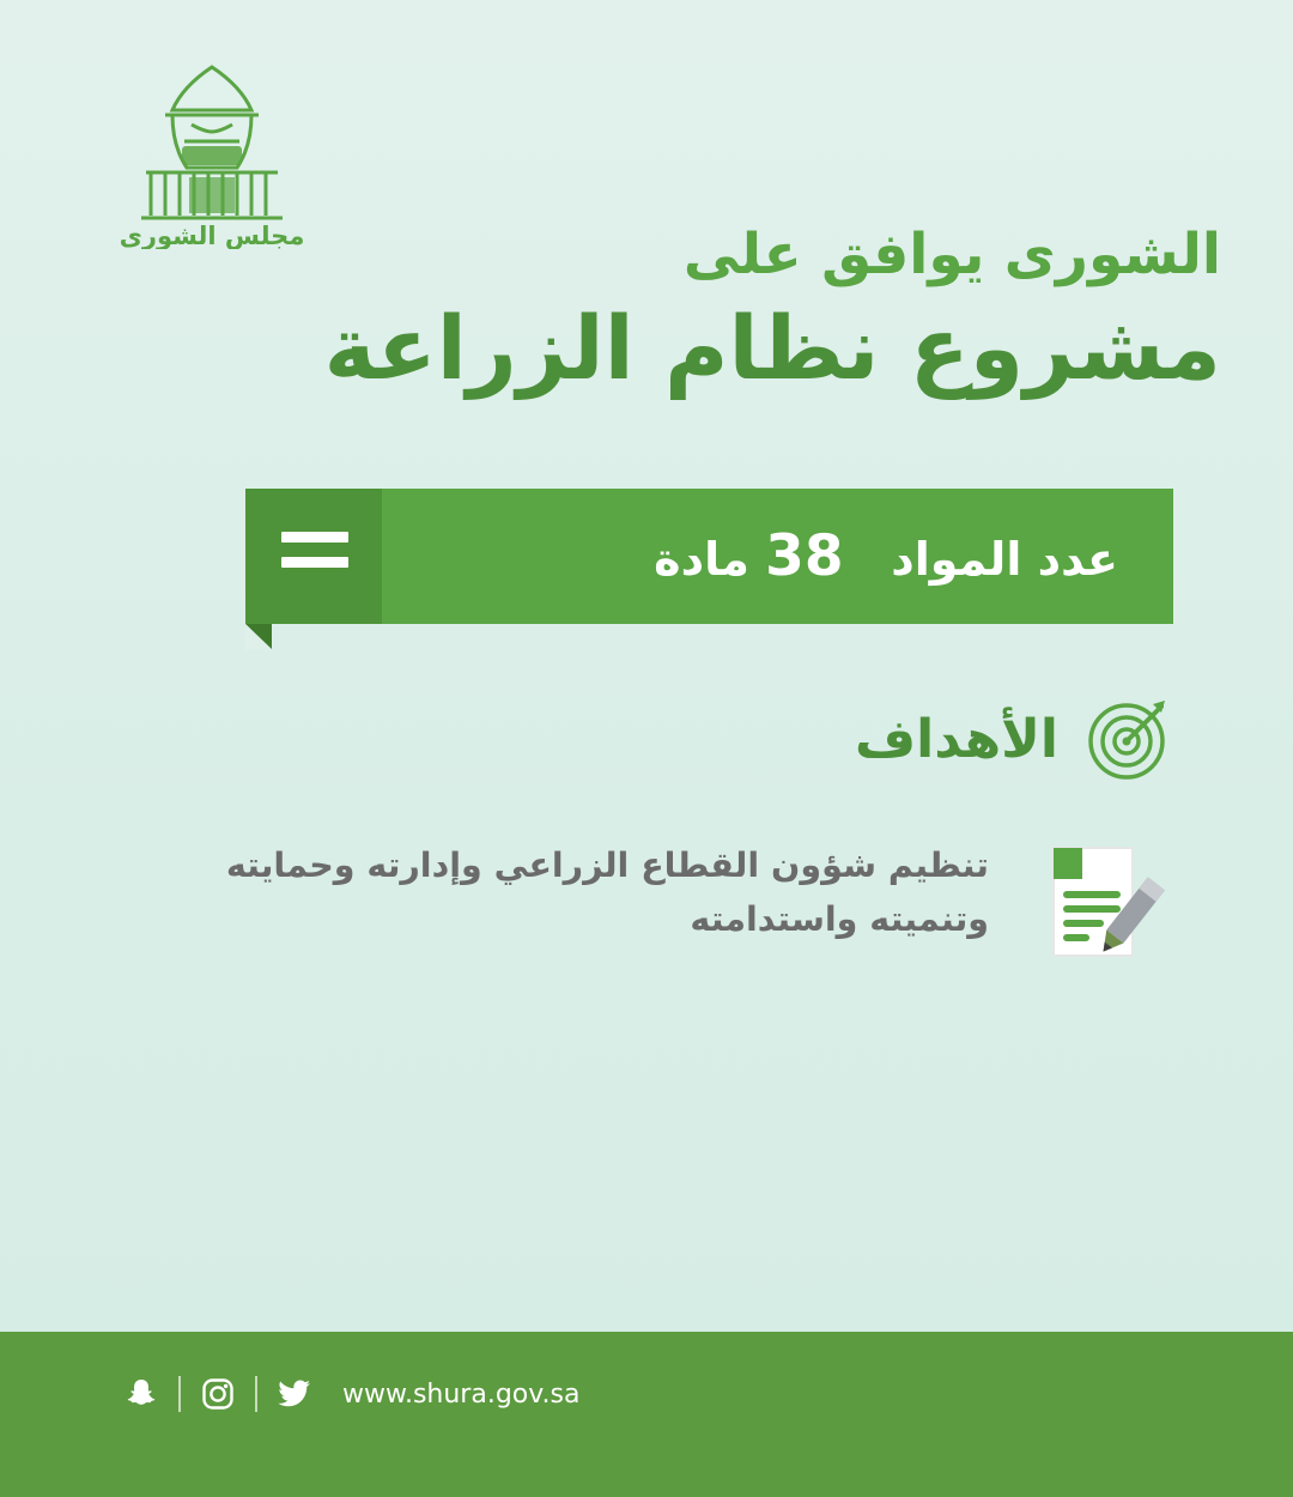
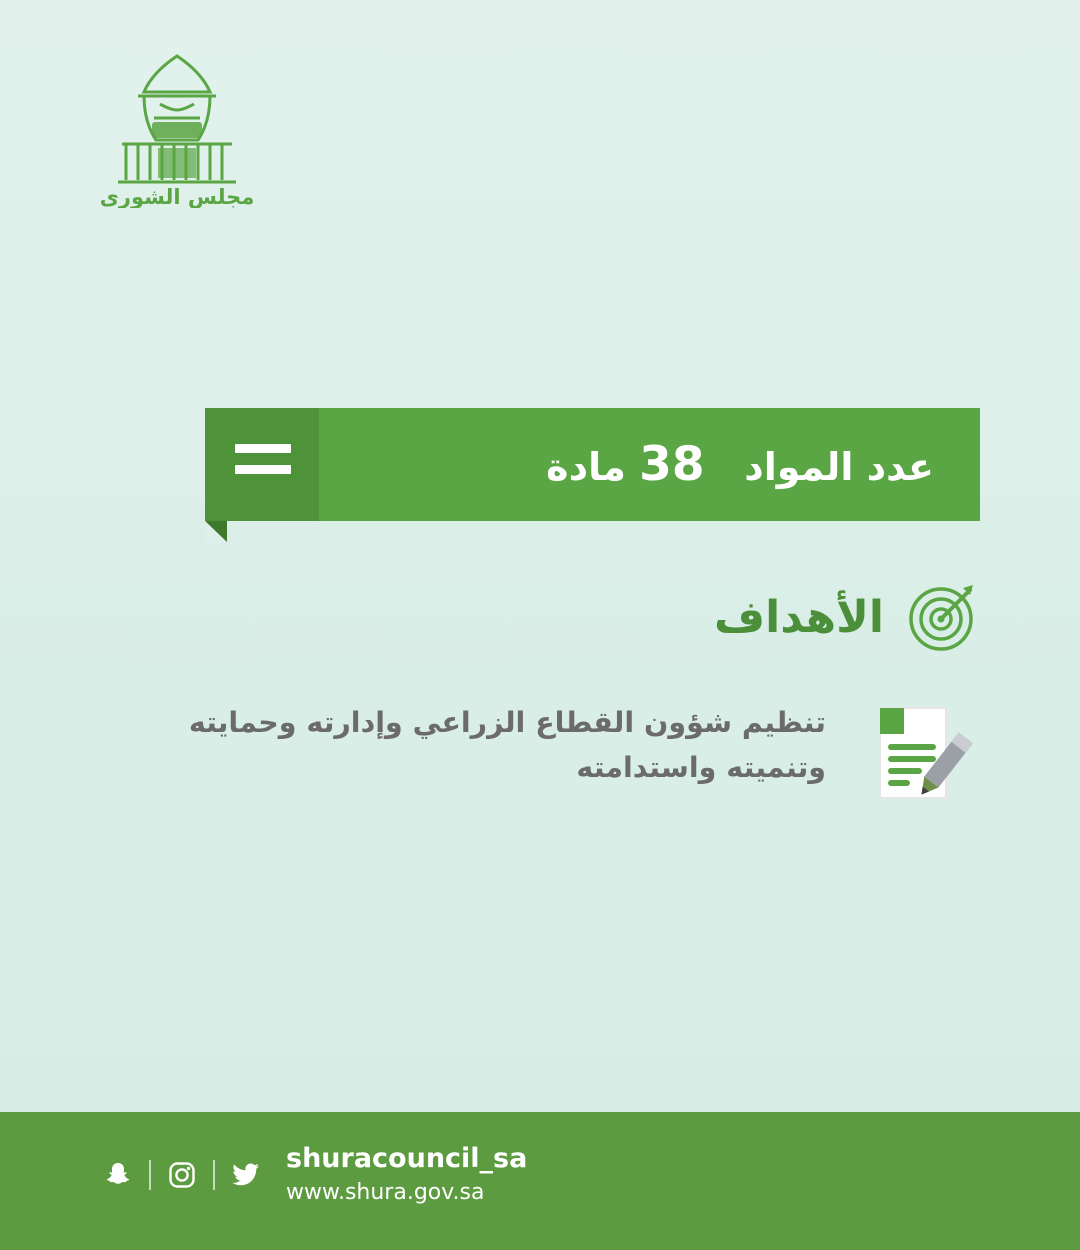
  مجلس الشورى
- الشورى يوافق على
- مشروع نظام الزراعة
  عدد المواد 38 مادة
  الأهداف
  تنظيم شؤون القطاع الزراعي وإدارته وحمايته وتنميته واستدامته
+ shuracouncil_sa
  www.shura.gov.sa
